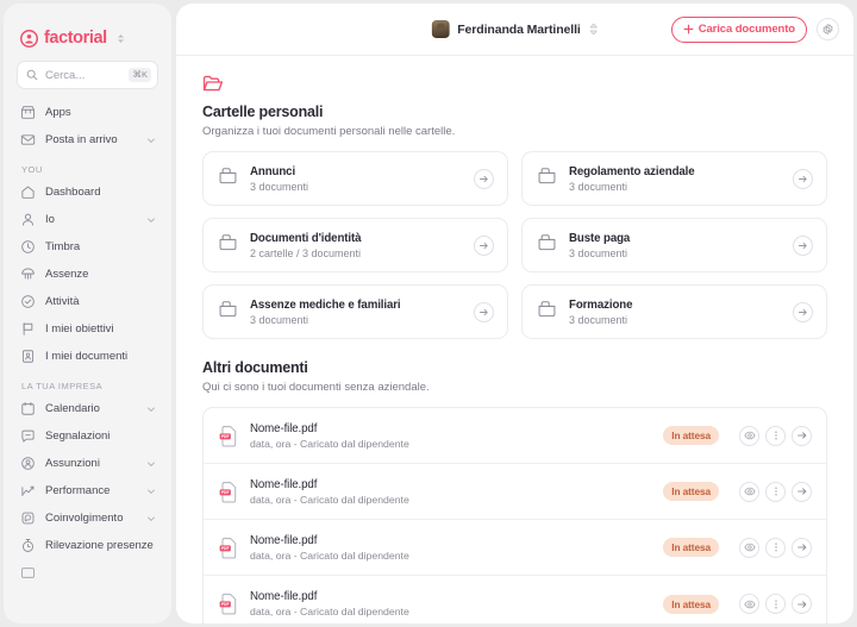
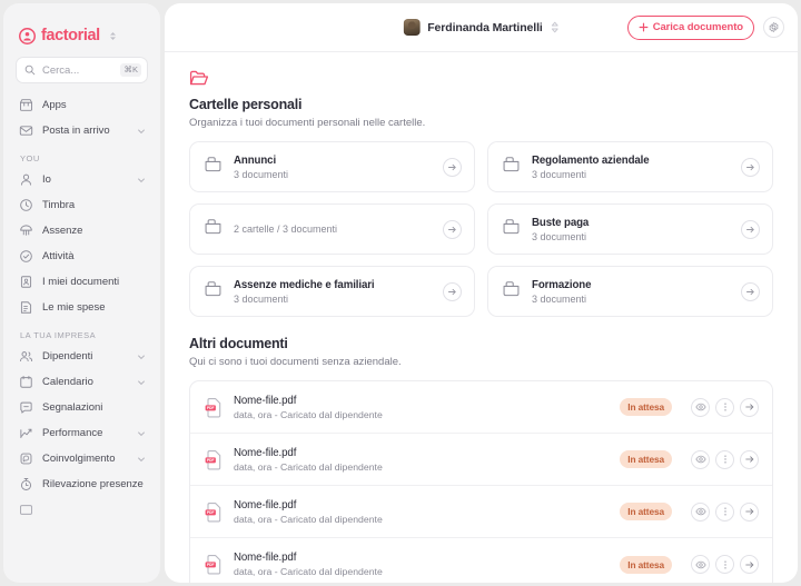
  factorial
  Cerca...
  ⌘K
  Apps
  Posta in arrivo
  YOU
- Dashboard
  Io
  Timbra
  Assenze
  Attività
- I miei obiettivi
  I miei documenti
+ Le mie spese
  LA TUA IMPRESA
+ Dipendenti
  Calendario
  Segnalazioni
- Assunzioni
  Performance
  Coinvolgimento
  Rilevazione presenze
  Ferdinanda Martinelli
  Carica documento
  Cartelle personali
  Organizza i tuoi documenti personali nelle cartelle.
  Annunci
  3 documenti
  Regolamento aziendale
  3 documenti
- Documenti d'identità
  2 cartelle / 3 documenti
  Buste paga
  3 documenti
  Assenze mediche e familiari
  3 documenti
  Formazione
  3 documenti
  Altri documenti
  Qui ci sono i tuoi documenti senza aziendale.
  Nome-file.pdf
  data, ora - Caricato dal dipendente
  In attesa
  Nome-file.pdf
  data, ora - Caricato dal dipendente
  In attesa
  Nome-file.pdf
  data, ora - Caricato dal dipendente
  In attesa
  Nome-file.pdf
  data, ora - Caricato dal dipendente
  In attesa
